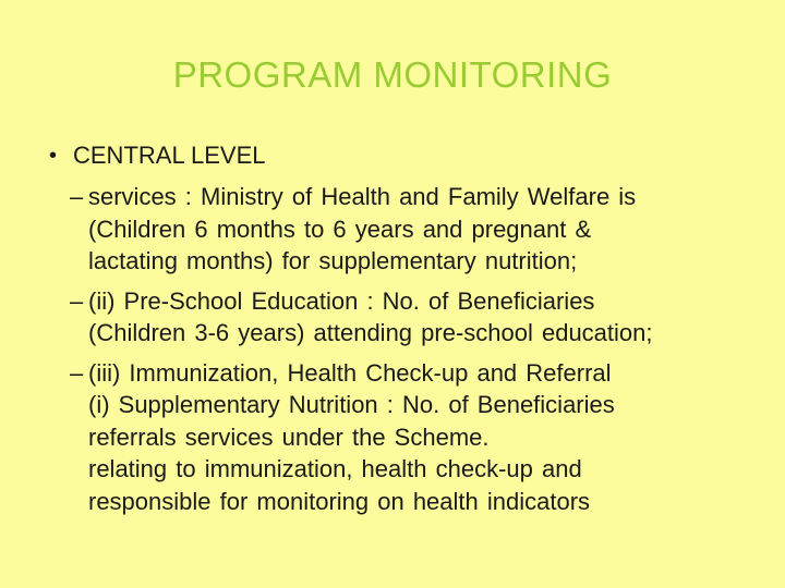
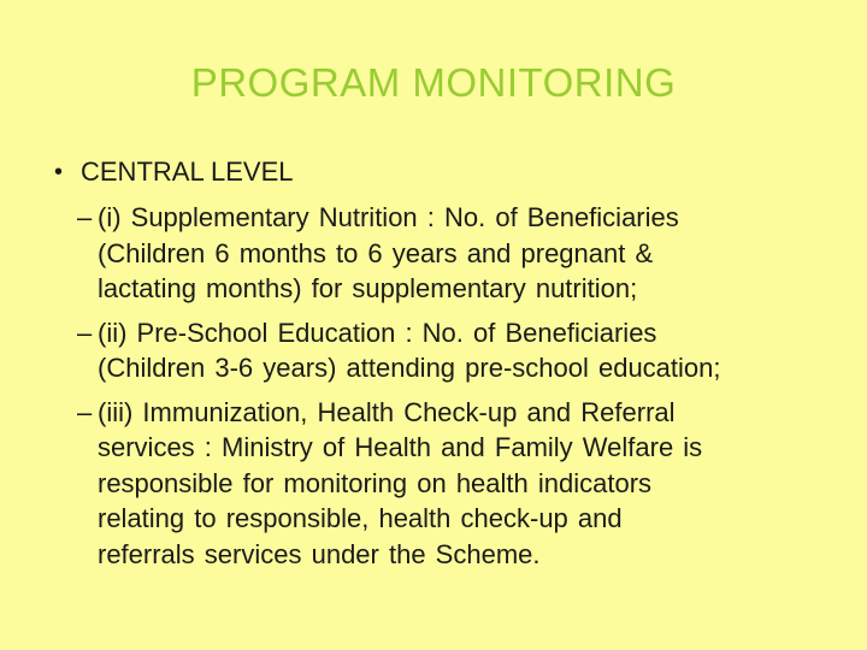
  PROGRAM MONITORING
  •
  CENTRAL LEVEL
  –
- services : Ministry of Health and Family Welfare is
+ (i) Supplementary Nutrition : No. of Beneficiaries
  (Children 6 months to 6 years and pregnant &
  lactating months) for supplementary nutrition;
  –
  (ii) Pre-School Education : No. of Beneficiaries
  (Children 3-6 years) attending pre-school education;
  –
  (iii) Immunization, Health Check-up and Referral
- (i) Supplementary Nutrition : No. of Beneficiaries
+ services : Ministry of Health and Family Welfare is
- referrals services under the Scheme.
+ responsible for monitoring on health indicators
- relating to immunization, health check-up and
+ relating to responsible, health check-up and
- responsible for monitoring on health indicators
+ referrals services under the Scheme.
